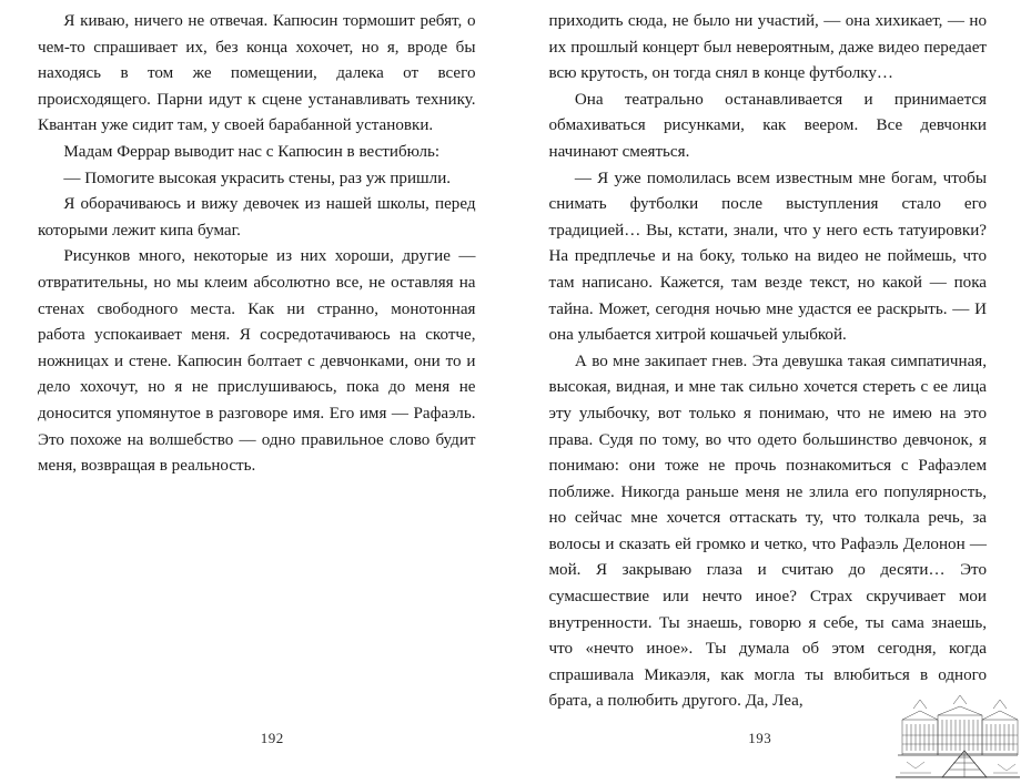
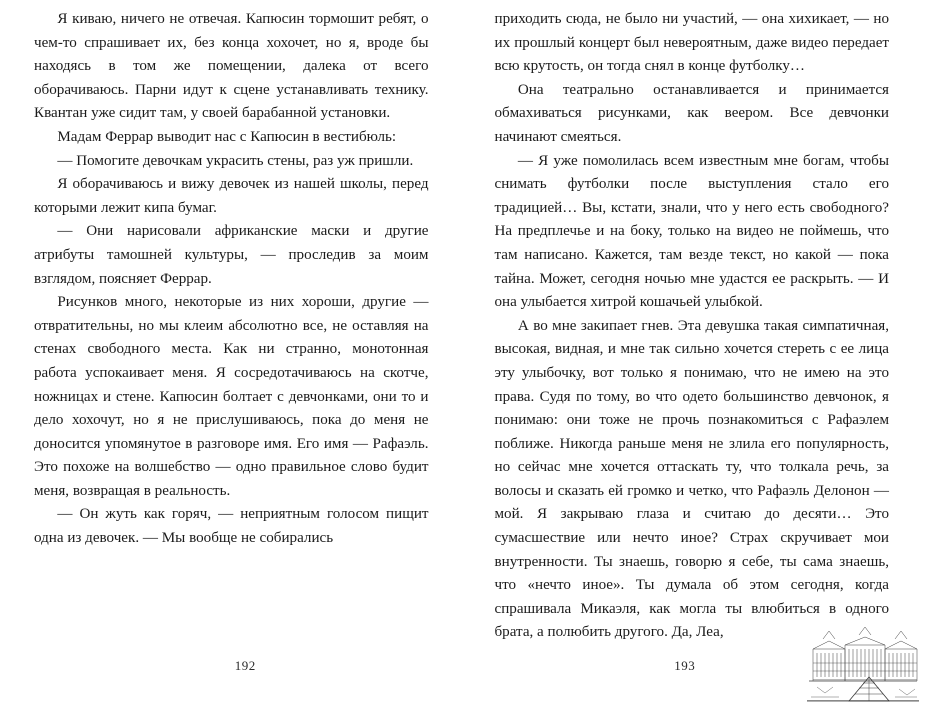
- Я киваю, ничего не отвечая. Капюсин тормошит ребят, о чем-то спрашивает их, без конца хохочет, но я, вроде бы находясь в том же помещении, далека от всего происходящего. Парни идут к сцене устанавливать технику. Квантан уже сидит там, у своей барабанной установки.
+ Я киваю, ничего не отвечая. Капюсин тормошит ребят, о чем-то спрашивает их, без конца хохочет, но я, вроде бы находясь в том же помещении, далека от всего оборачиваюсь. Парни идут к сцене устанавливать технику. Квантан уже сидит там, у своей барабанной установки.
  Мадам Феррар выводит нас с Капюсин в вести­бюль:
- — Помогите высокая украсить стены, раз уж пришли.
+ — Помогите девочкам украсить стены, раз уж пришли.
  Я оборачиваюсь и вижу девочек из нашей школы, перед которыми лежит кипа бумаг.
+ — Они нарисовали африканские маски и другие атрибуты тамошней культуры, — проследив за моим взглядом, поясняет Феррар.
  Рисунков много, некоторые из них хороши, дру­гие — отвратительны, но мы клеим абсолютно все, не оставляя на стенах свободного места. Как ни странно, монотонная работа успокаивает меня. Я со­средотачиваюсь на скотче, ножницах и стене. Капю­син болтает с девчонками, они то и дело хохочут, но я не прислушиваюсь, пока до меня не доносится упо­мянутое в разговоре имя. Его имя — Рафаэль. Это похоже на волшебство — одно правильное слово бу­дит меня, возвращая в реальность.
+ — Он жуть как горяч, — неприятным голосом пищит одна из девочек. — Мы вообще не собирались
  192
  приходить сюда, не было ни участий, — она хихикает, — но их прошлый концерт был неверо­ятным, даже видео передает всю крутость, он тогда снял в конце футболку…
  Она театрально останавливается и принимается обмахиваться рисунками, как веером. Все девчонки начинают смеяться.
- — Я уже помолилась всем известным мне богам, чтобы снимать футболки после выступления стало его традицией… Вы, кстати, знали, что у него есть татуировки? На предплечье и на боку, только на видео не поймешь, что там написано. Кажется, там везде текст, но какой — пока тайна. Может, сегодня ночью мне удастся ее раскрыть. — И она улыбается хитрой кошачьей улыбкой.
+ — Я уже помолилась всем известным мне богам, чтобы снимать футболки после выступления стало его традицией… Вы, кстати, знали, что у него есть свободного? На предплечье и на боку, только на видео не поймешь, что там написано. Кажется, там везде текст, но какой — пока тайна. Может, сегодня ночью мне удастся ее раскрыть. — И она улыбается хитрой кошачьей улыбкой.
  А во мне закипает гнев. Эта девушка такая сим­патичная, высокая, видная, и мне так сильно хочется стереть с ее лица эту улыбочку, вот только я понимаю, что не имею на это права. Судя по тому, во что одето большинство девчонок, я понимаю: они тоже не прочь познакомиться с Рафаэлем поближе. Никогда раньше меня не злила его популярность, но сейчас мне хочется оттаскать ту, что толкала речь, за воло­сы и сказать ей громко и четко, что Рафаэль Делон­он — мой. Я закрываю глаза и считаю до десяти… Это сумасшествие или нечто иное? Страх скручива­ет мои внутренности. Ты знаешь, говорю я себе, ты сама знаешь, что «нечто иное». Ты думала об этом се­годня, когда спрашивала Микаэля, как могла ты влю­биться в одного брата, а полюбить другого. Да, Леа,
  193
